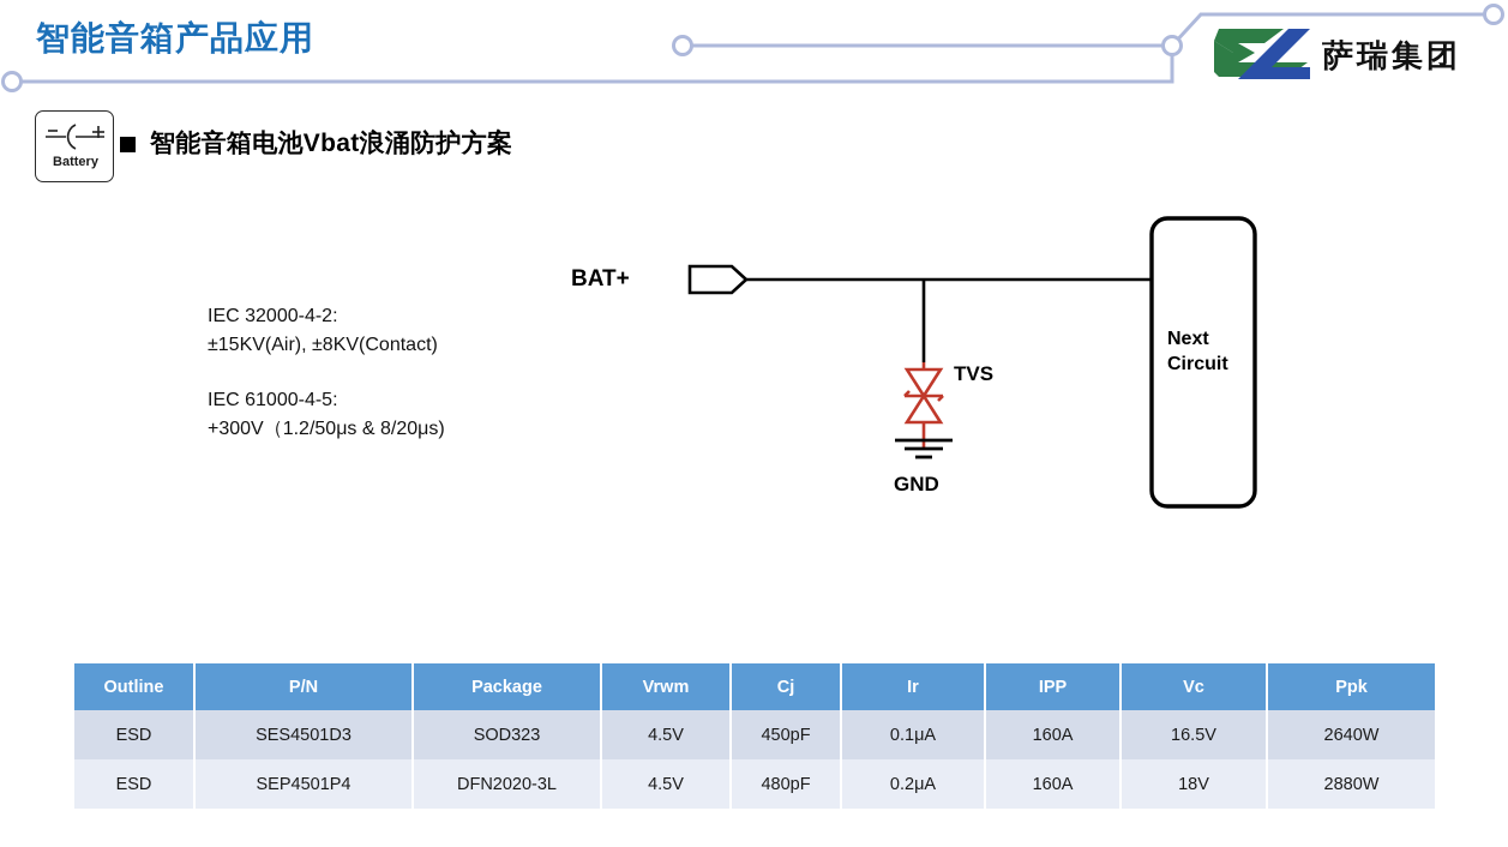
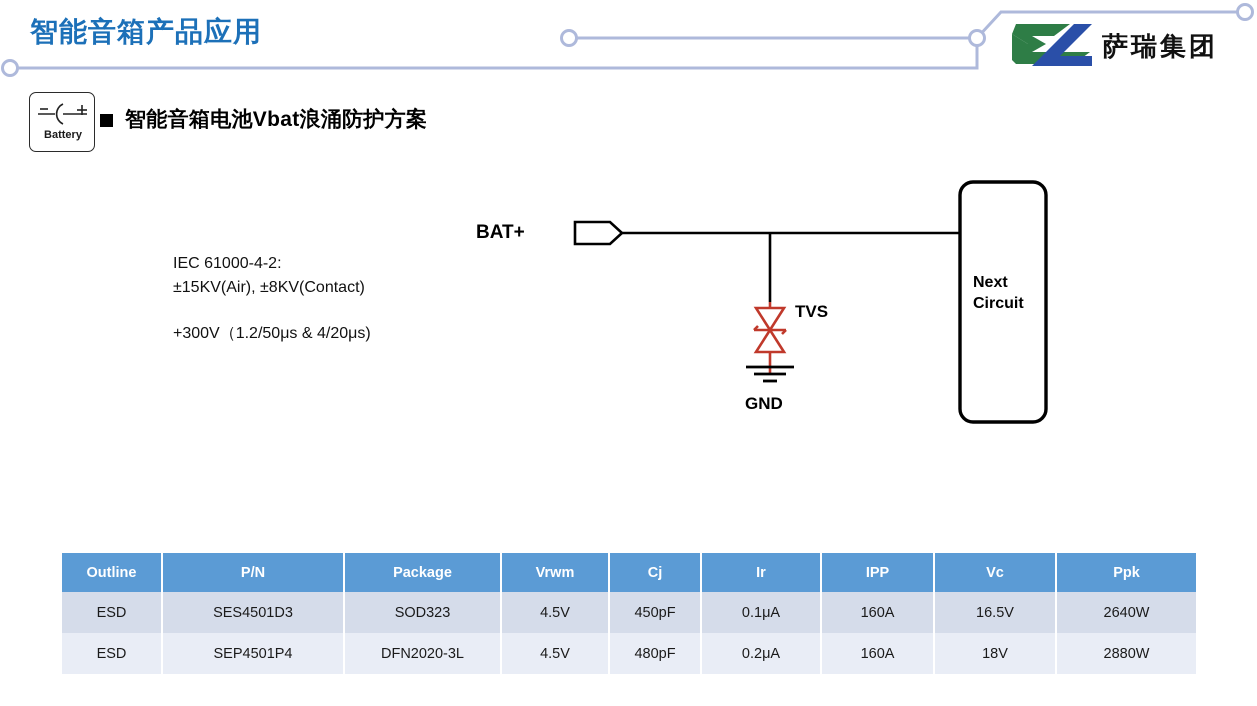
  智能音箱产品应用
  萨瑞集团
  Battery
  智能音箱电池Vbat浪涌防护方案
- IEC 32000-4-2:
+ IEC 61000-4-2:
  ±15KV(Air), ±8KV(Contact)
- IEC 61000-4-5:
- +300V（1.2/50μs & 8/20μs)
+ +300V（1.2/50μs & 4/20μs)
  BAT+
  TVS
  GND
  Next
  Circuit
  Outline	P/N	Package	Vrwm	Cj	Ir	IPP	Vc	Ppk
  ESD	SES4501D3	SOD323	4.5V	450pF	0.1μA	160A	16.5V	2640W
  ESD	SEP4501P4	DFN2020-3L	4.5V	480pF	0.2μA	160A	18V	2880W
